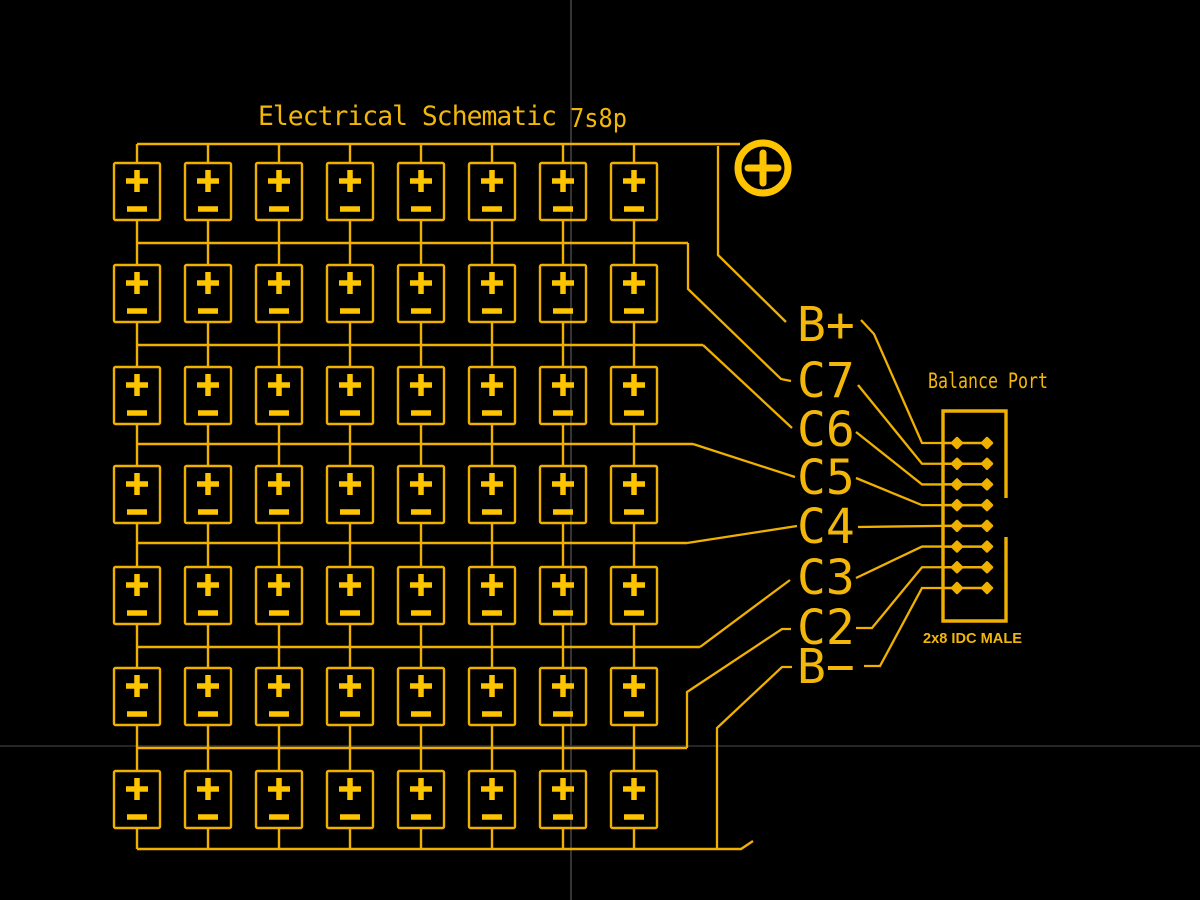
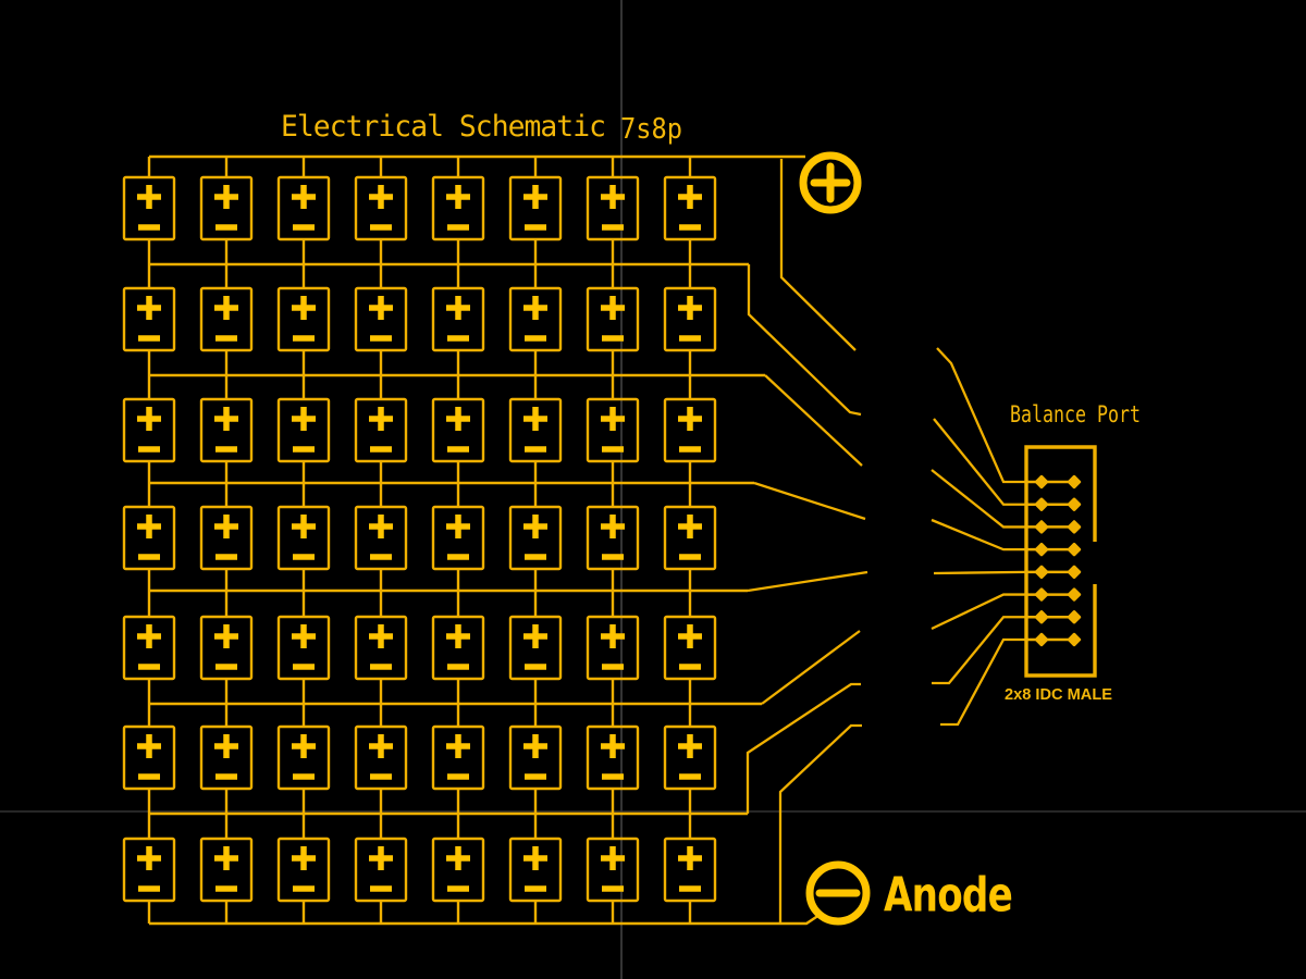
- B+
- C7
- C6
- C5
- C4
- C3
- C2
- B−
  Electrical Schematic
  7s8p
+ Anode
  Balance Port
  2x8 IDC MALE
